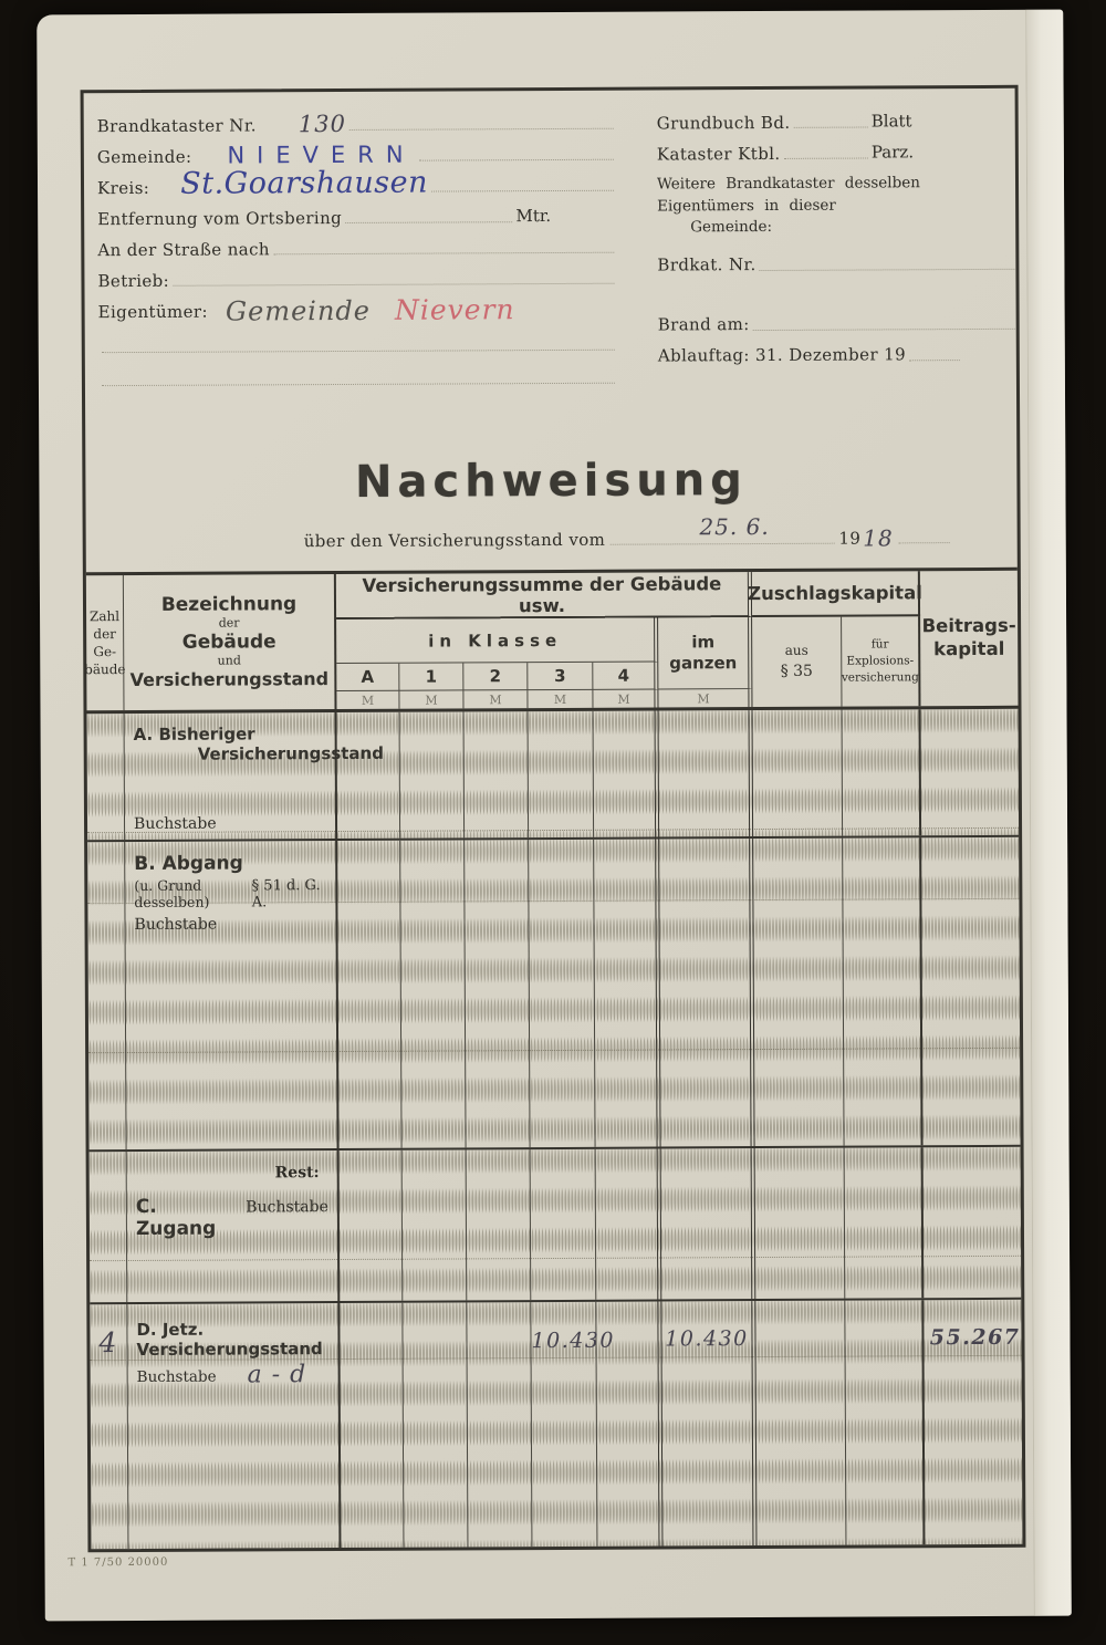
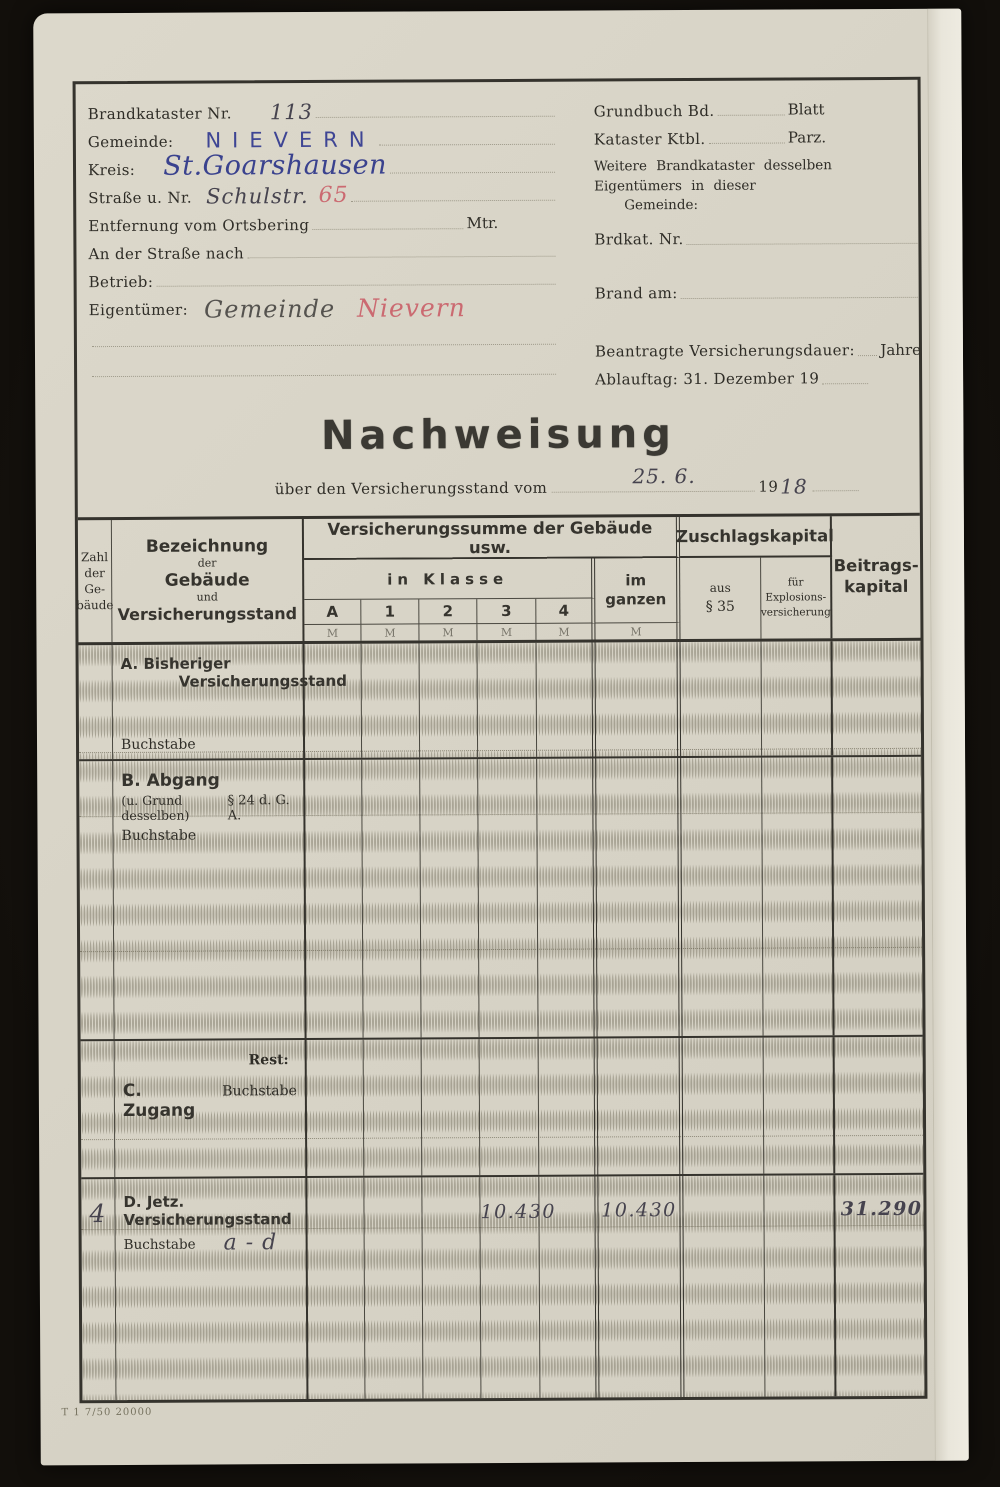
  Brandkataster Nr.
- 130
+ 113
  Gemeinde:
  NIEVERN
  Kreis:
  St.Goarshausen
+ Straße u. Nr.
+ Schulstr.
+ 65
  Entfernung vom Ortsbering
  Mtr.
  An der Straße nach
  Betrieb:
  Eigentümer:
  Gemeinde
  Nievern
  Grundbuch Bd.
  Blatt
  Kataster Ktbl.
  Parz.
  Weitere Brandkataster desselben Eigentümers in dieser
  Gemeinde:
  Brdkat. Nr.
  Brand am:
+ Beantragte Versicherungsdauer:
+ Jahre
  Ablauftag: 31. Dezember 19
  Nachweisung
  über den Versicherungsstand vom
  25. 6.
  19
  18
  Zahl
  der
  Ge-
  bäude
  Bezeichnung
  der
  Gebäude
  und
  Versicherungsstand
  Versicherungssumme der Gebäude usw.
  Zuschlagskapital
  Beitrags-
  kapital
  in Klasse
  im
  ganzen
  aus
  § 35
  für
  Explosions-
  versicherung
  A
  1
  2
  3
  4
  M
  M
  M
  M
  M
  M
  A. Bisheriger
  Versicherungsstand
  Buchstabe
  B. Abgang
  (u. Grund desselben)
- § 51 d. G. A.
+ § 24 d. G. A.
  Buchstabe
  Rest:
  C. Zugang
  Buchstabe
  4
  D. Jetz. Versicherungsstand
  Buchstabe
  a - d
  10.430
  10.430
- 55.267
+ 31.290
  T 1 7/50 20000
